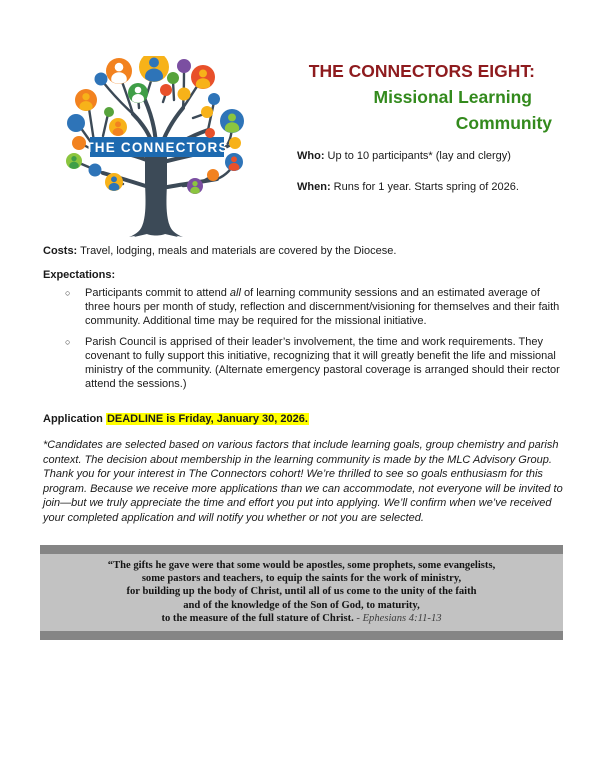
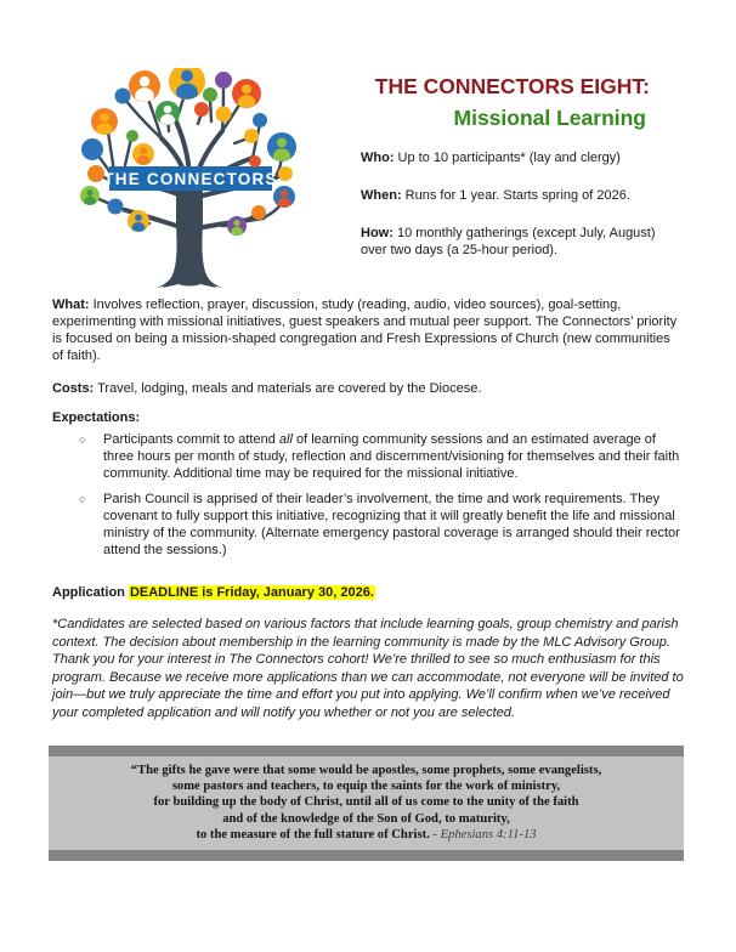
  THE CONNECTORS
  THE CONNECTORS EIGHT:
  Missional Learning
- Community
  Who: Up to 10 participants* (lay and clergy)
  When: Runs for 1 year. Starts spring of 2026.
+ How: 10 monthly gatherings (except July, August) over two days (a 25-hour period).
+ What: Involves reflection, prayer, discussion, study (reading, audio, video sources), goal-setting, experimenting with missional initiatives, guest speakers and mutual peer support. The Connectors’ priority is focused on being a mission-shaped congregation and Fresh Expressions of Church (new communities of faith).
  Costs: Travel, lodging, meals and materials are covered by the Diocese.
  Expectations:
  ○
  Participants commit to attend all of learning community sessions and an estimated average of three hours per month of study, reflection and discernment/visioning for themselves and their faith community. Additional time may be required for the missional initiative.
  ○
  Parish Council is apprised of their leader’s involvement, the time and work requirements. They covenant to fully support this initiative, recognizing that it will greatly benefit the life and missional ministry of the community. (Alternate emergency pastoral coverage is arranged should their rector attend the sessions.)
  Application DEADLINE is Friday, January 30, 2026.
- *Candidates are selected based on various factors that include learning goals, group chemistry and parish context. The decision about membership in the learning community is made by the MLC Advisory Group. Thank you for your interest in The Connectors cohort! We’re thrilled to see so goals enthusiasm for this program. Because we receive more applications than we can accommodate, not everyone will be invited to join—but we truly appreciate the time and effort you put into applying. We’ll confirm when we’ve received your completed application and will notify you whether or not you are selected.
+ *Candidates are selected based on various factors that include learning goals, group chemistry and parish context. The decision about membership in the learning community is made by the MLC Advisory Group. Thank you for your interest in The Connectors cohort! We’re thrilled to see so much enthusiasm for this program. Because we receive more applications than we can accommodate, not everyone will be invited to join—but we truly appreciate the time and effort you put into applying. We’ll confirm when we’ve received your completed application and will notify you whether or not you are selected.
  “The gifts he gave were that some would be apostles, some prophets, some evangelists,
  some pastors and teachers, to equip the saints for the work of ministry,
  for building up the body of Christ, until all of us come to the unity of the faith
  and of the knowledge of the Son of God, to maturity,
  to the measure of the full stature of Christ. - Ephesians 4:11-13
